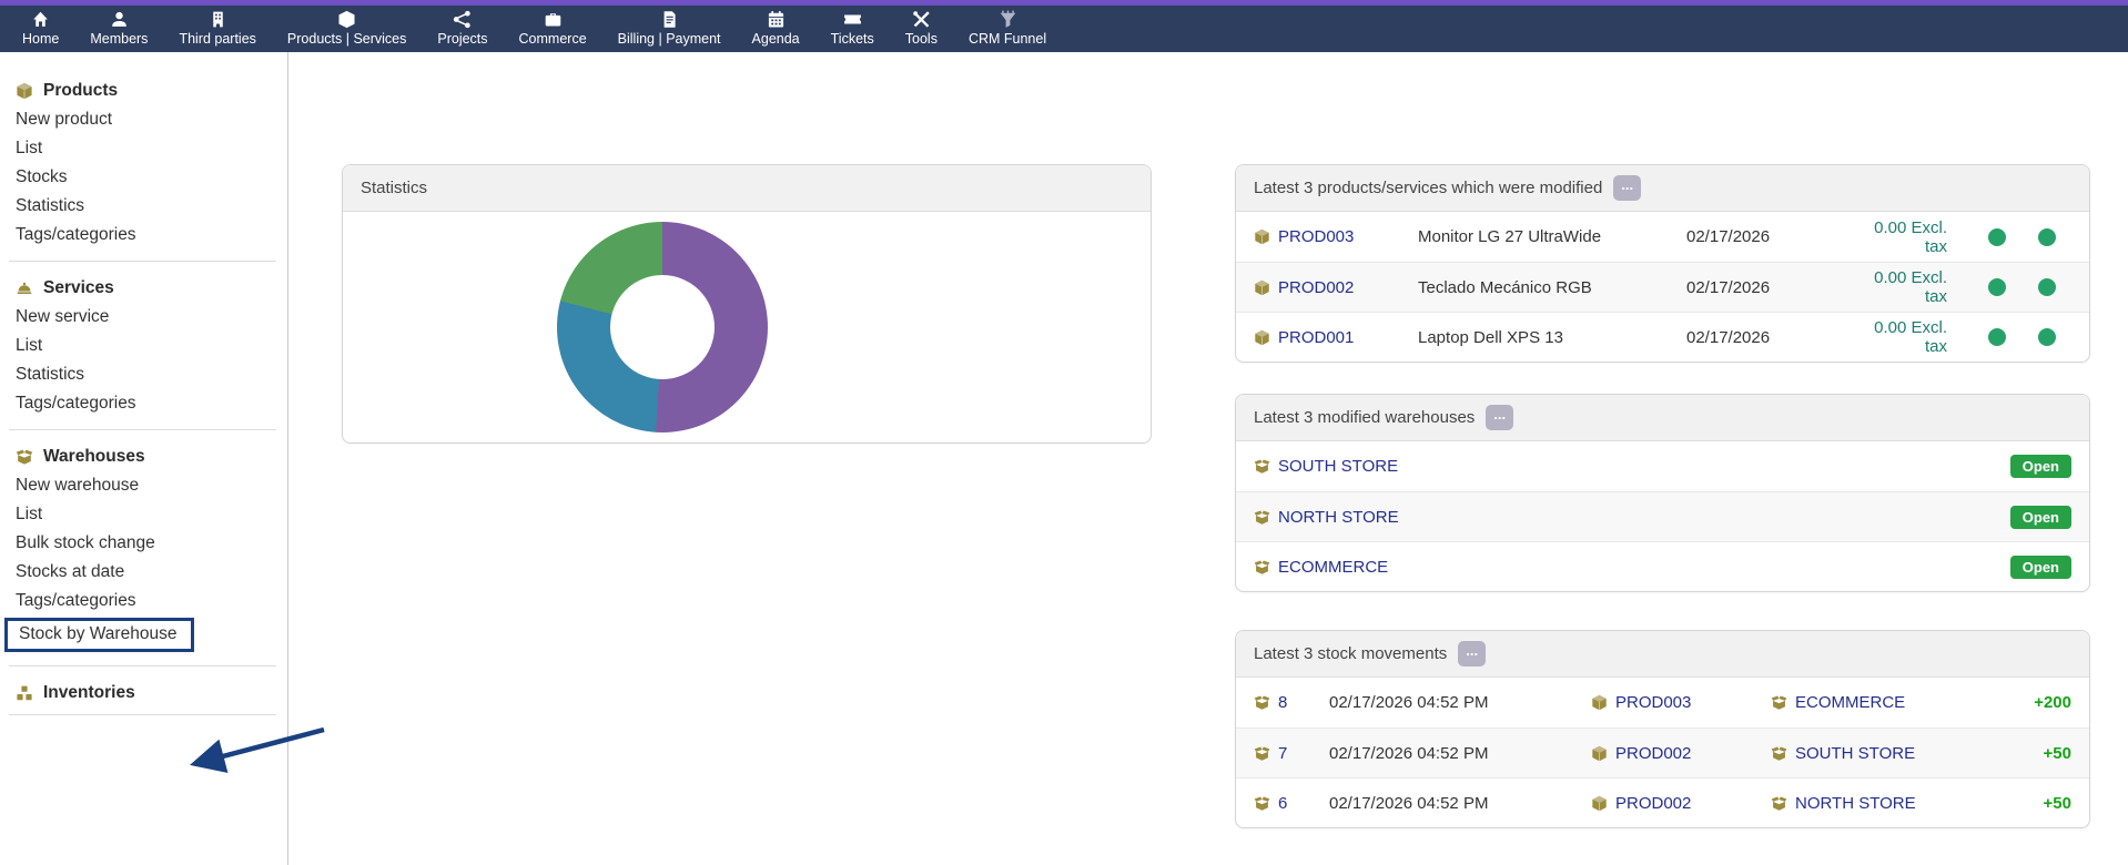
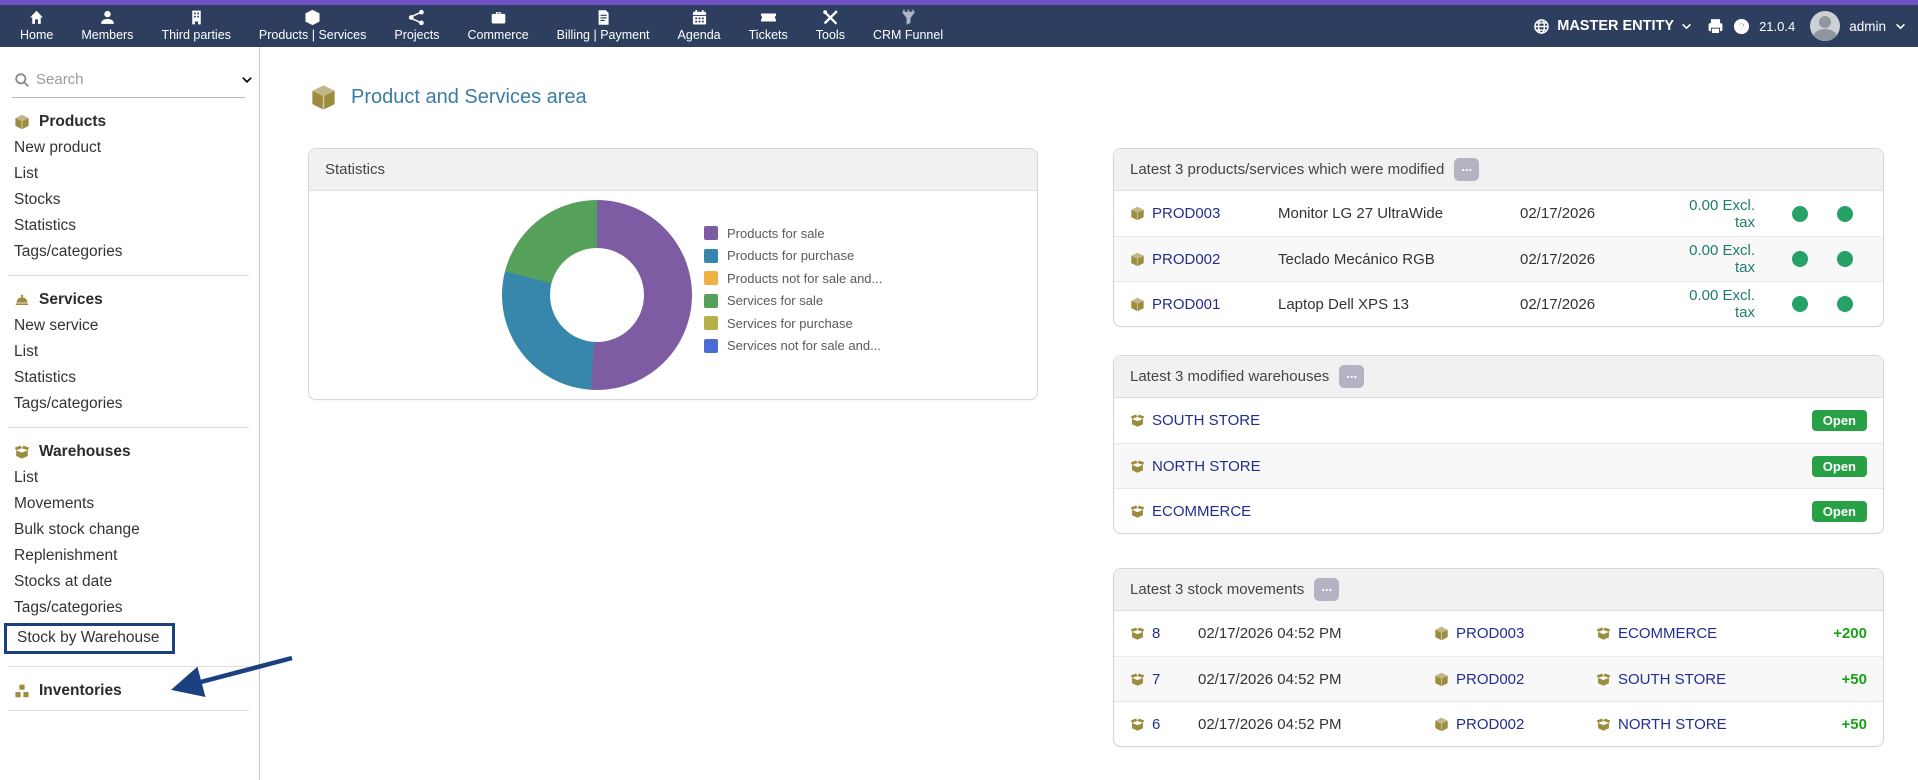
  Home
  Members
  Third parties
  Products | Services
  Projects
  Commerce
  Billing | Payment
  Agenda
  Tickets
  Tools
  CRM Funnel
+ MASTER ENTITY
+ 21.0.4
+ admin
+ Search
  Products
  New product
  List
  Stocks
  Statistics
  Tags/categories
  Services
  New service
  List
  Statistics
  Tags/categories
  Warehouses
- New warehouse
  List
+ Movements
  Bulk stock change
+ Replenishment
  Stocks at date
  Tags/categories
  Stock by Warehouse
  Inventories
+ Product and Services area
  Statistics
+ Products for sale
+ Products for purchase
+ Products not for sale and...
+ Services for sale
+ Services for purchase
+ Services not for sale and...
  Latest 3 products/services which were modified
  ...
  PROD003
  Monitor LG 27 UltraWide
  02/17/2026
  0.00 Excl. tax
  PROD002
  Teclado Mecánico RGB
  02/17/2026
  0.00 Excl. tax
  PROD001
  Laptop Dell XPS 13
  02/17/2026
  0.00 Excl. tax
  Latest 3 modified warehouses
  ...
  SOUTH STORE
  Open
  NORTH STORE
  Open
  ECOMMERCE
  Open
  Latest 3 stock movements
  ...
  8
  02/17/2026 04:52 PM
  PROD003
  ECOMMERCE
  +200
  7
  02/17/2026 04:52 PM
  PROD002
  SOUTH STORE
  +50
  6
  02/17/2026 04:52 PM
  PROD002
  NORTH STORE
  +50
